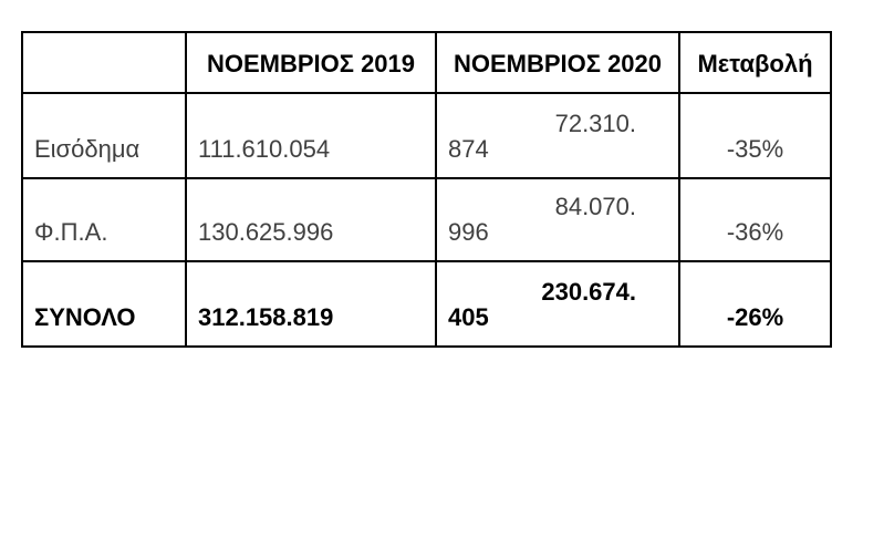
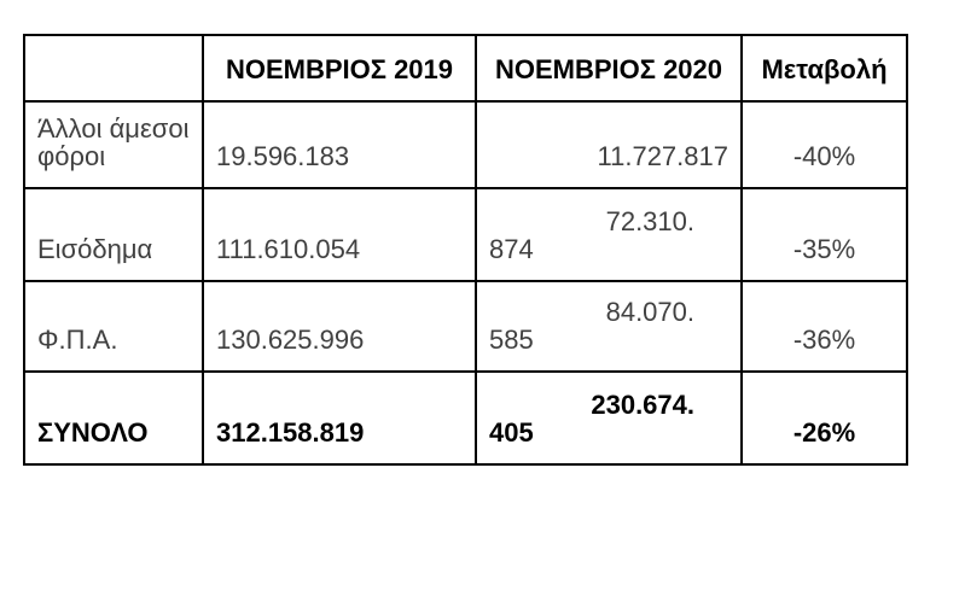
  	ΝΟΕΜΒΡΙΟΣ 2019	ΝΟΕΜΒΡΙΟΣ 2020	Μεταβολή
+ Άλλοι άμεσοι φόροι	19.596.183	11.727.817	-40%
  Εισόδημα	111.610.054	72.310. 874	-35%
- Φ.Π.Α.	130.625.996	84.070. 996	-36%
+ Φ.Π.Α.	130.625.996	84.070. 585	-36%
  ΣΥΝΟΛΟ	312.158.819	230.674. 405	-26%
